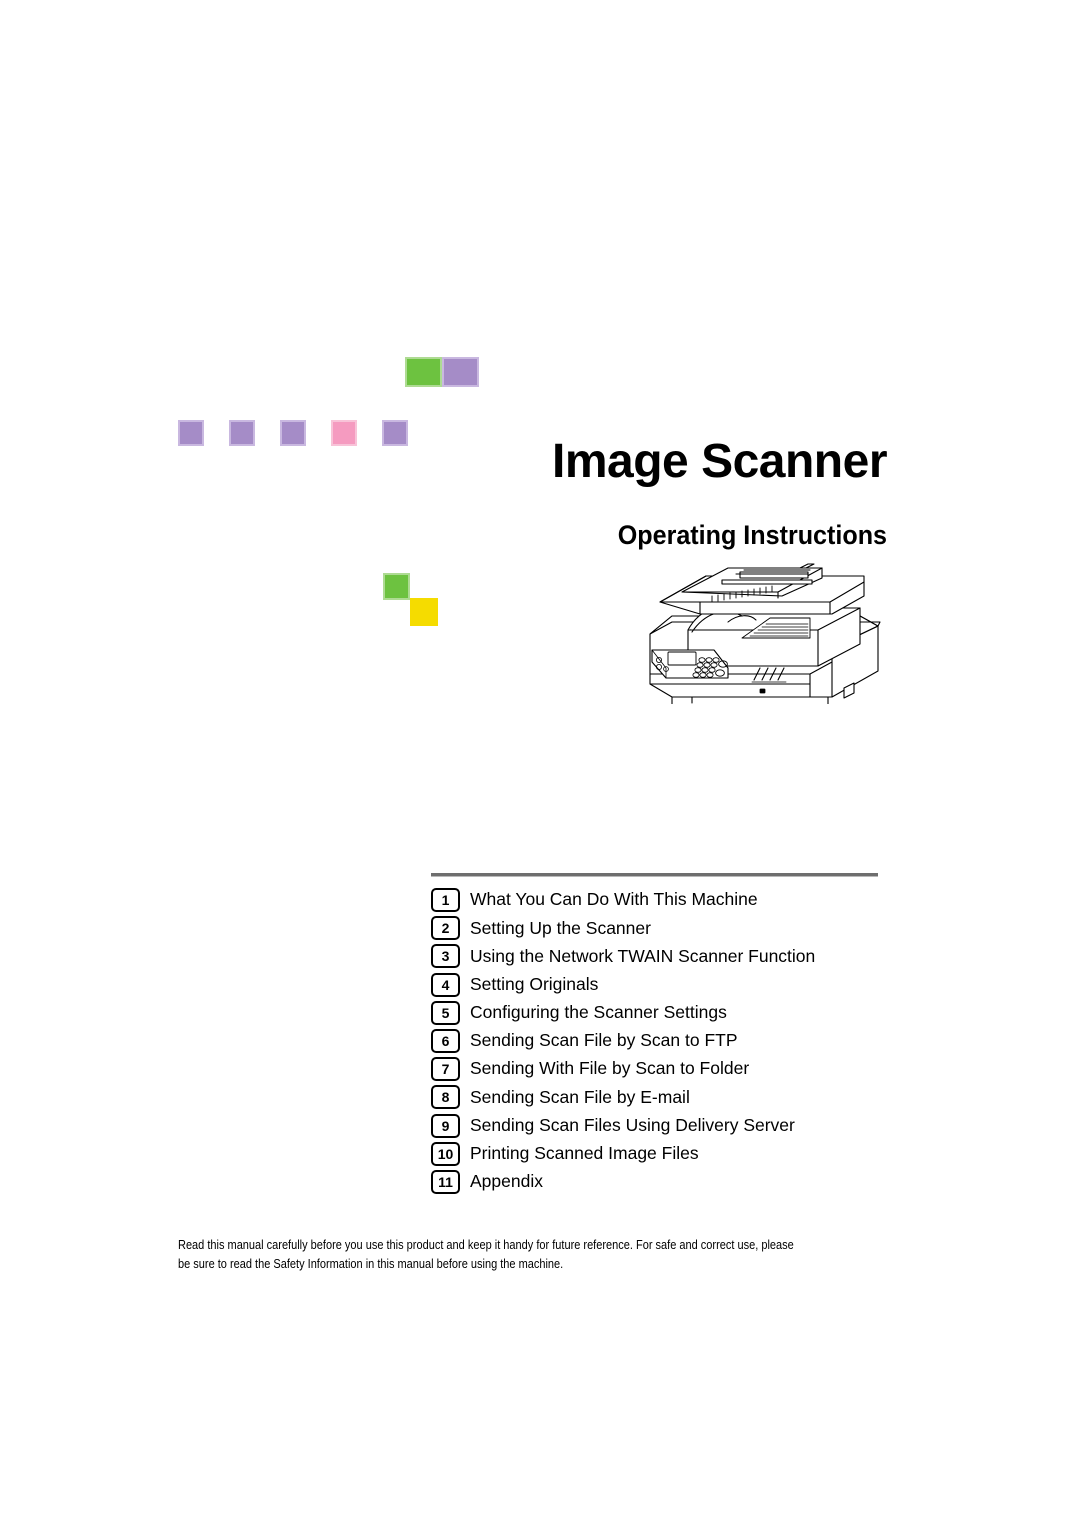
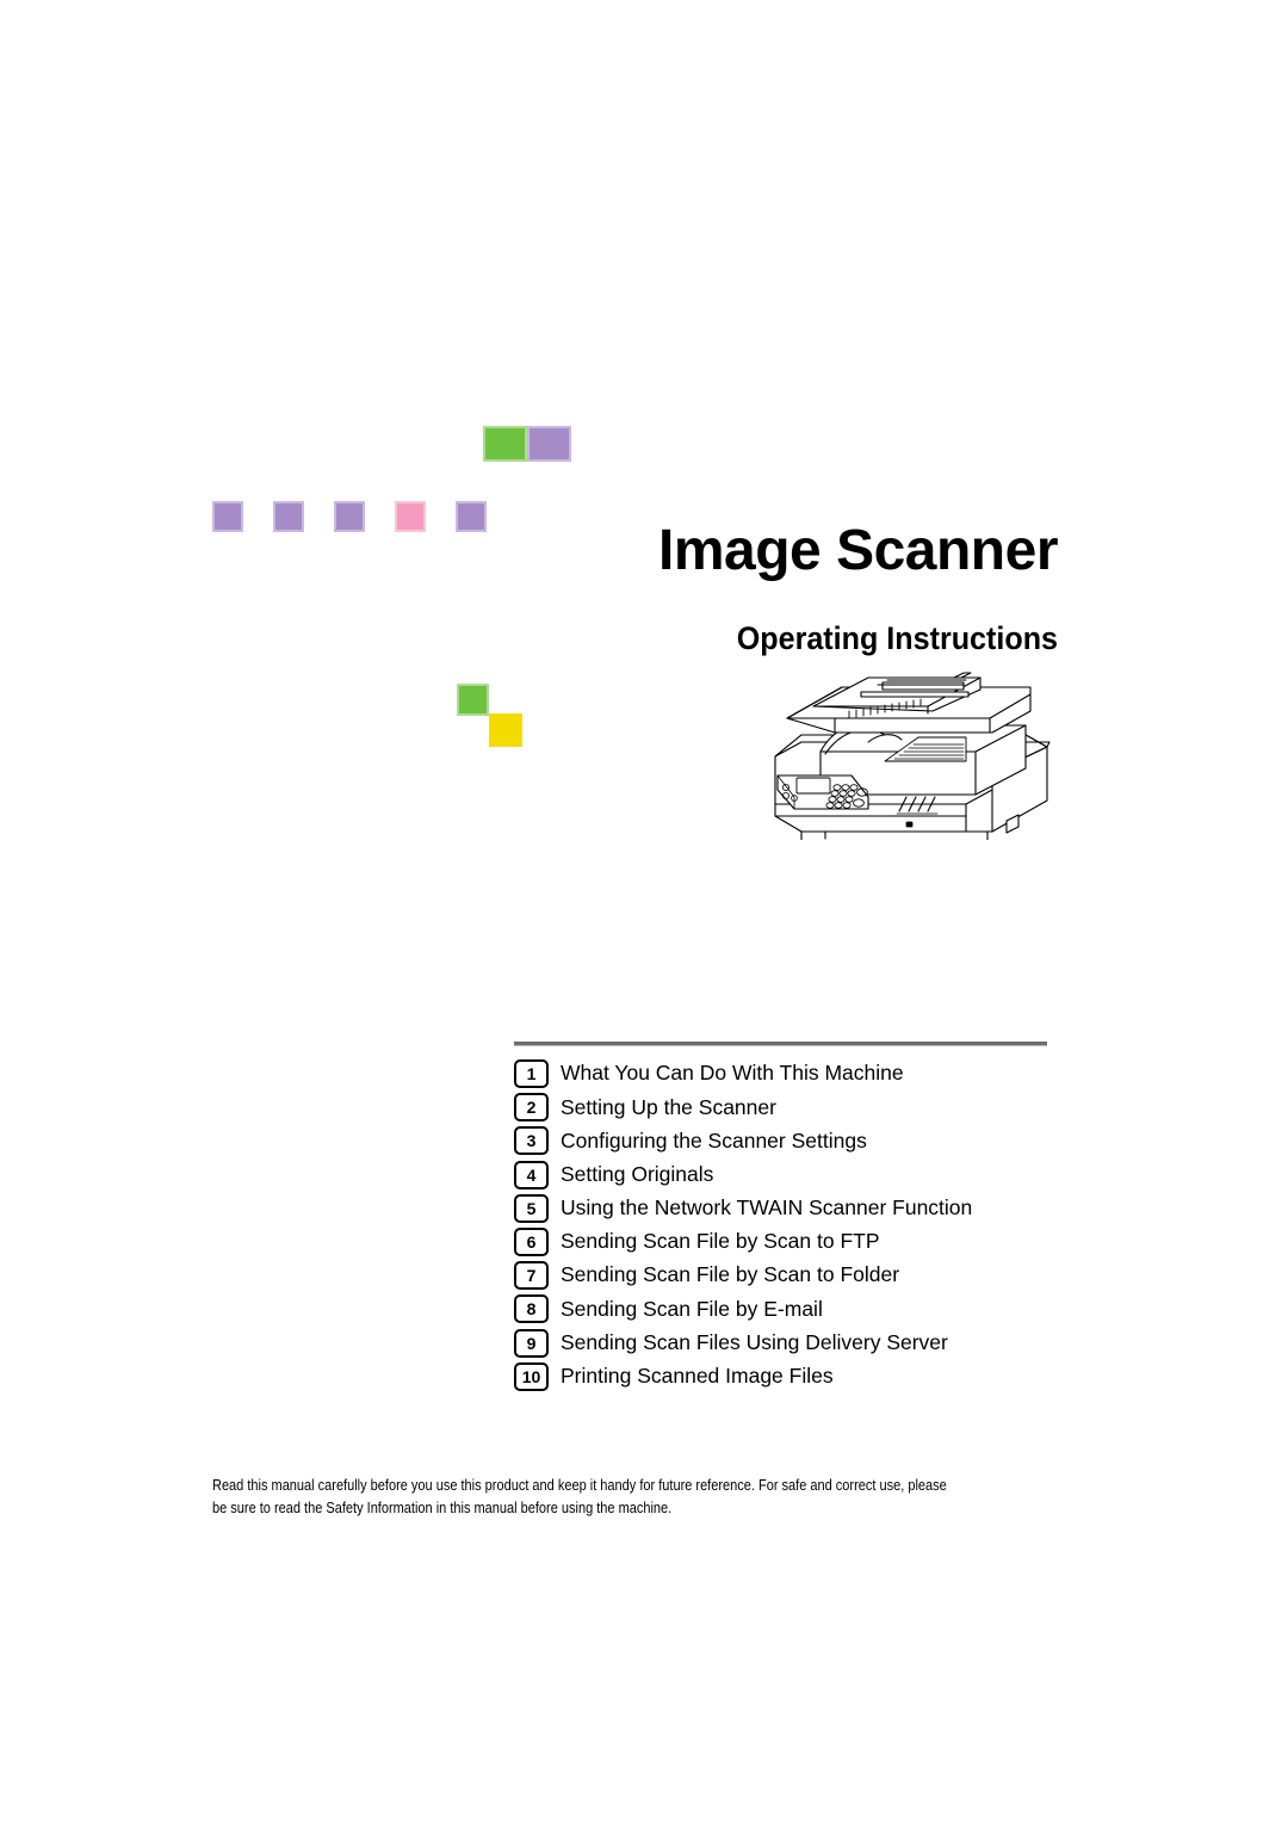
  Image Scanner
  Operating Instructions
  1
  What You Can Do With This Machine
  2
  Setting Up the Scanner
  3
- Using the Network TWAIN Scanner Function
+ Configuring the Scanner Settings
  4
  Setting Originals
  5
- Configuring the Scanner Settings
+ Using the Network TWAIN Scanner Function
  6
  Sending Scan File by Scan to FTP
  7
- Sending With File by Scan to Folder
+ Sending Scan File by Scan to Folder
  8
  Sending Scan File by E-mail
  9
  Sending Scan Files Using Delivery Server
  10
  Printing Scanned Image Files
- 11
- Appendix
  Read this manual carefully before you use this product and keep it handy for future reference. For safe and correct use, please be sure to read the Safety Information in this manual before using the machine.
